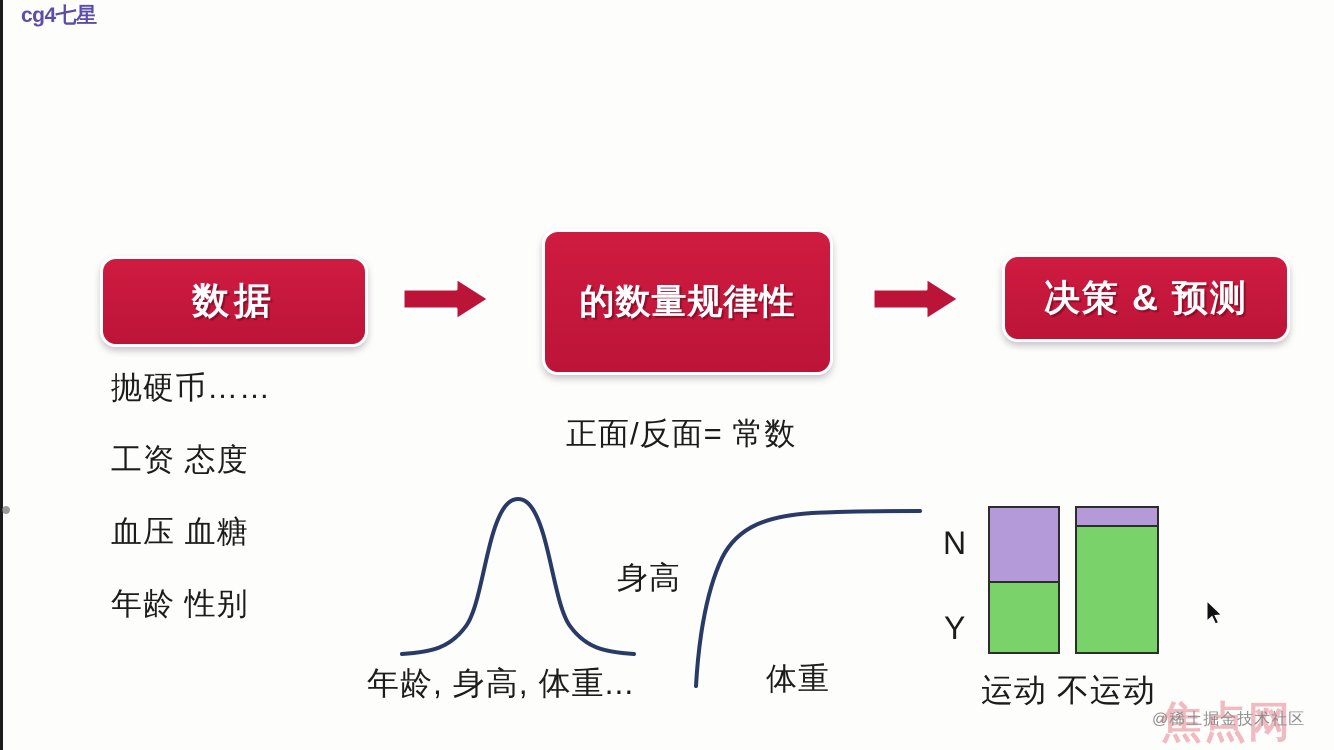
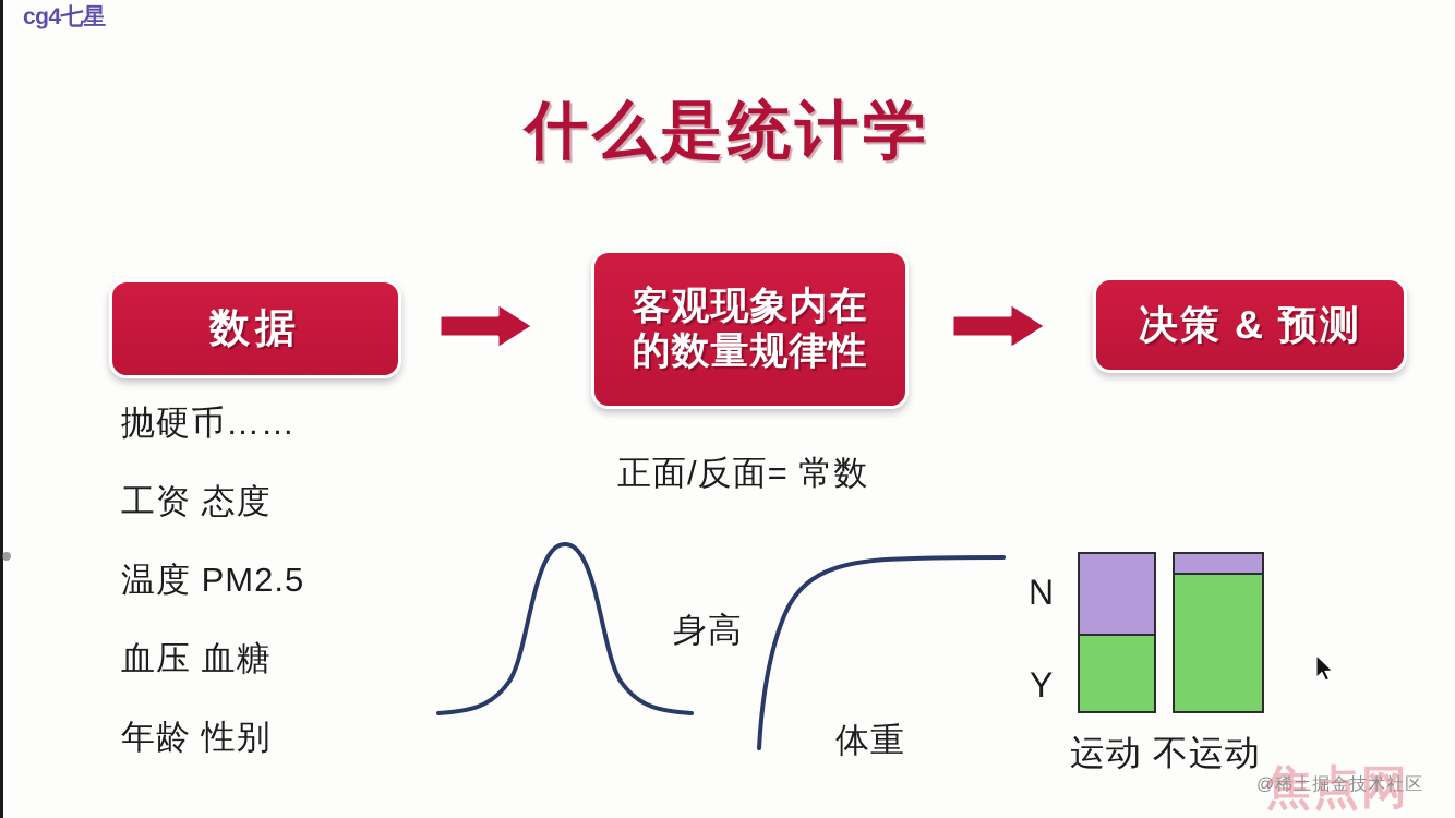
  cg4七星
+ 什么是统计学
  数据
+ 客观现象内在
  的数量规律性
  决策 & 预测
  抛硬币……
  工资 态度
+ 温度 PM2.5
  血压 血糖
  年龄 性别
  正面/反面= 常数
- 年龄, 身高, 体重...
  身高
  体重
  N
  Y
  运动 不运动
  焦点网
  @稀土掘金技术社区
